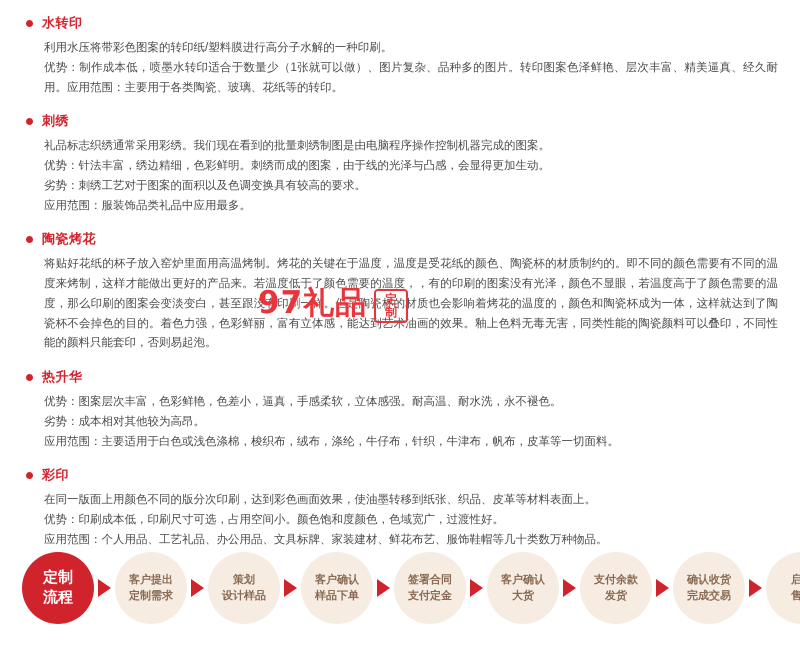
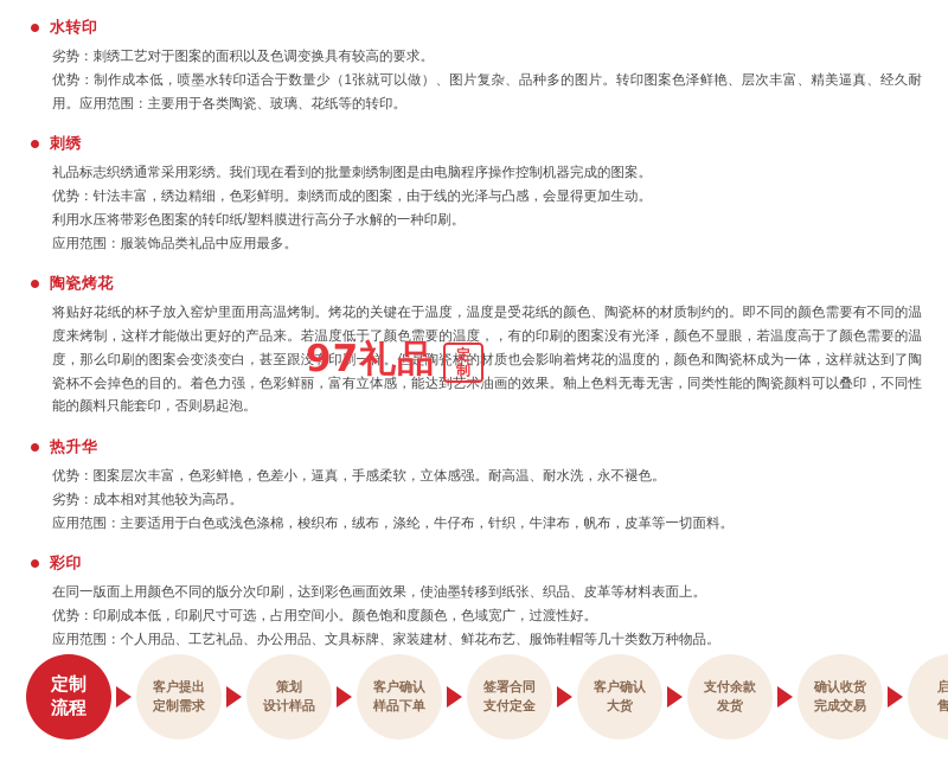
  水转印
- 利用水压将带彩色图案的转印纸/塑料膜进行高分子水解的一种印刷。
+ 劣势：刺绣工艺对于图案的面积以及色调变换具有较高的要求。
  优势：制作成本低，喷墨水转印适合于数量少（1张就可以做）、图片复杂、品种多的图片。转印图案色泽鲜艳、层次丰富、精美逼真、经久耐用。应用范围：主要用于各类陶瓷、玻璃、花纸等的转印。
  刺绣
  礼品标志织绣通常采用彩绣。我们现在看到的批量刺绣制图是由电脑程序操作控制机器完成的图案。
  优势：针法丰富，绣边精细，色彩鲜明。刺绣而成的图案，由于线的光泽与凸感，会显得更加生动。
- 劣势：刺绣工艺对于图案的面积以及色调变换具有较高的要求。
+ 利用水压将带彩色图案的转印纸/塑料膜进行高分子水解的一种印刷。
  应用范围：服装饰品类礼品中应用最多。
  陶瓷烤花
  将贴好花纸的杯子放入窑炉里面用高温烤制。烤花的关键在于温度，温度是受花纸的颜色、陶瓷杯的材质制约的。即不同的颜色需要有不同的温度来烤制，这样才能做出更好的产品来。若温度低于了颜色需要的温度，，有的印刷的图案没有光泽，颜色不显眼，若温度高于了颜色需要的温度，那么印刷的图案会变淡变白，甚至跟没有印刷一样。但是陶瓷杯的材质也会影响着烤花的温度的，颜色和陶瓷杯成为一体，这样就达到了陶瓷杯不会掉色的目的。着色力强，色彩鲜丽，富有立体感，能达到艺术油画的效果。釉上色料无毒无害，同类性能的陶瓷颜料可以叠印，不同性能的颜料只能套印，否则易起泡。
  热升华
  优势：图案层次丰富，色彩鲜艳，色差小，逼真，手感柔软，立体感强。耐高温、耐水洗，永不褪色。
  劣势：成本相对其他较为高昂。
  应用范围：主要适用于白色或浅色涤棉，梭织布，绒布，涤纶，牛仔布，针织，牛津布，帆布，皮革等一切面料。
  彩印
  在同一版面上用颜色不同的版分次印刷，达到彩色画面效果，使油墨转移到纸张、织品、皮革等材料表面上。
  优势：印刷成本低，印刷尺寸可选，占用空间小。颜色饱和度颜色，色域宽广，过渡性好。
  应用范围：个人用品、工艺礼品、办公用品、文具标牌、家装建材、鲜花布艺、服饰鞋帽等几十类数万种物品。
  97礼品
  定
  制
  定制
  流程
  客户提出
  定制需求
  策划
  设计样品
  客户确认
  样品下单
  签署合同
  支付定金
  客户确认
  大货
  支付余款
  发货
  确认收货
  完成交易
